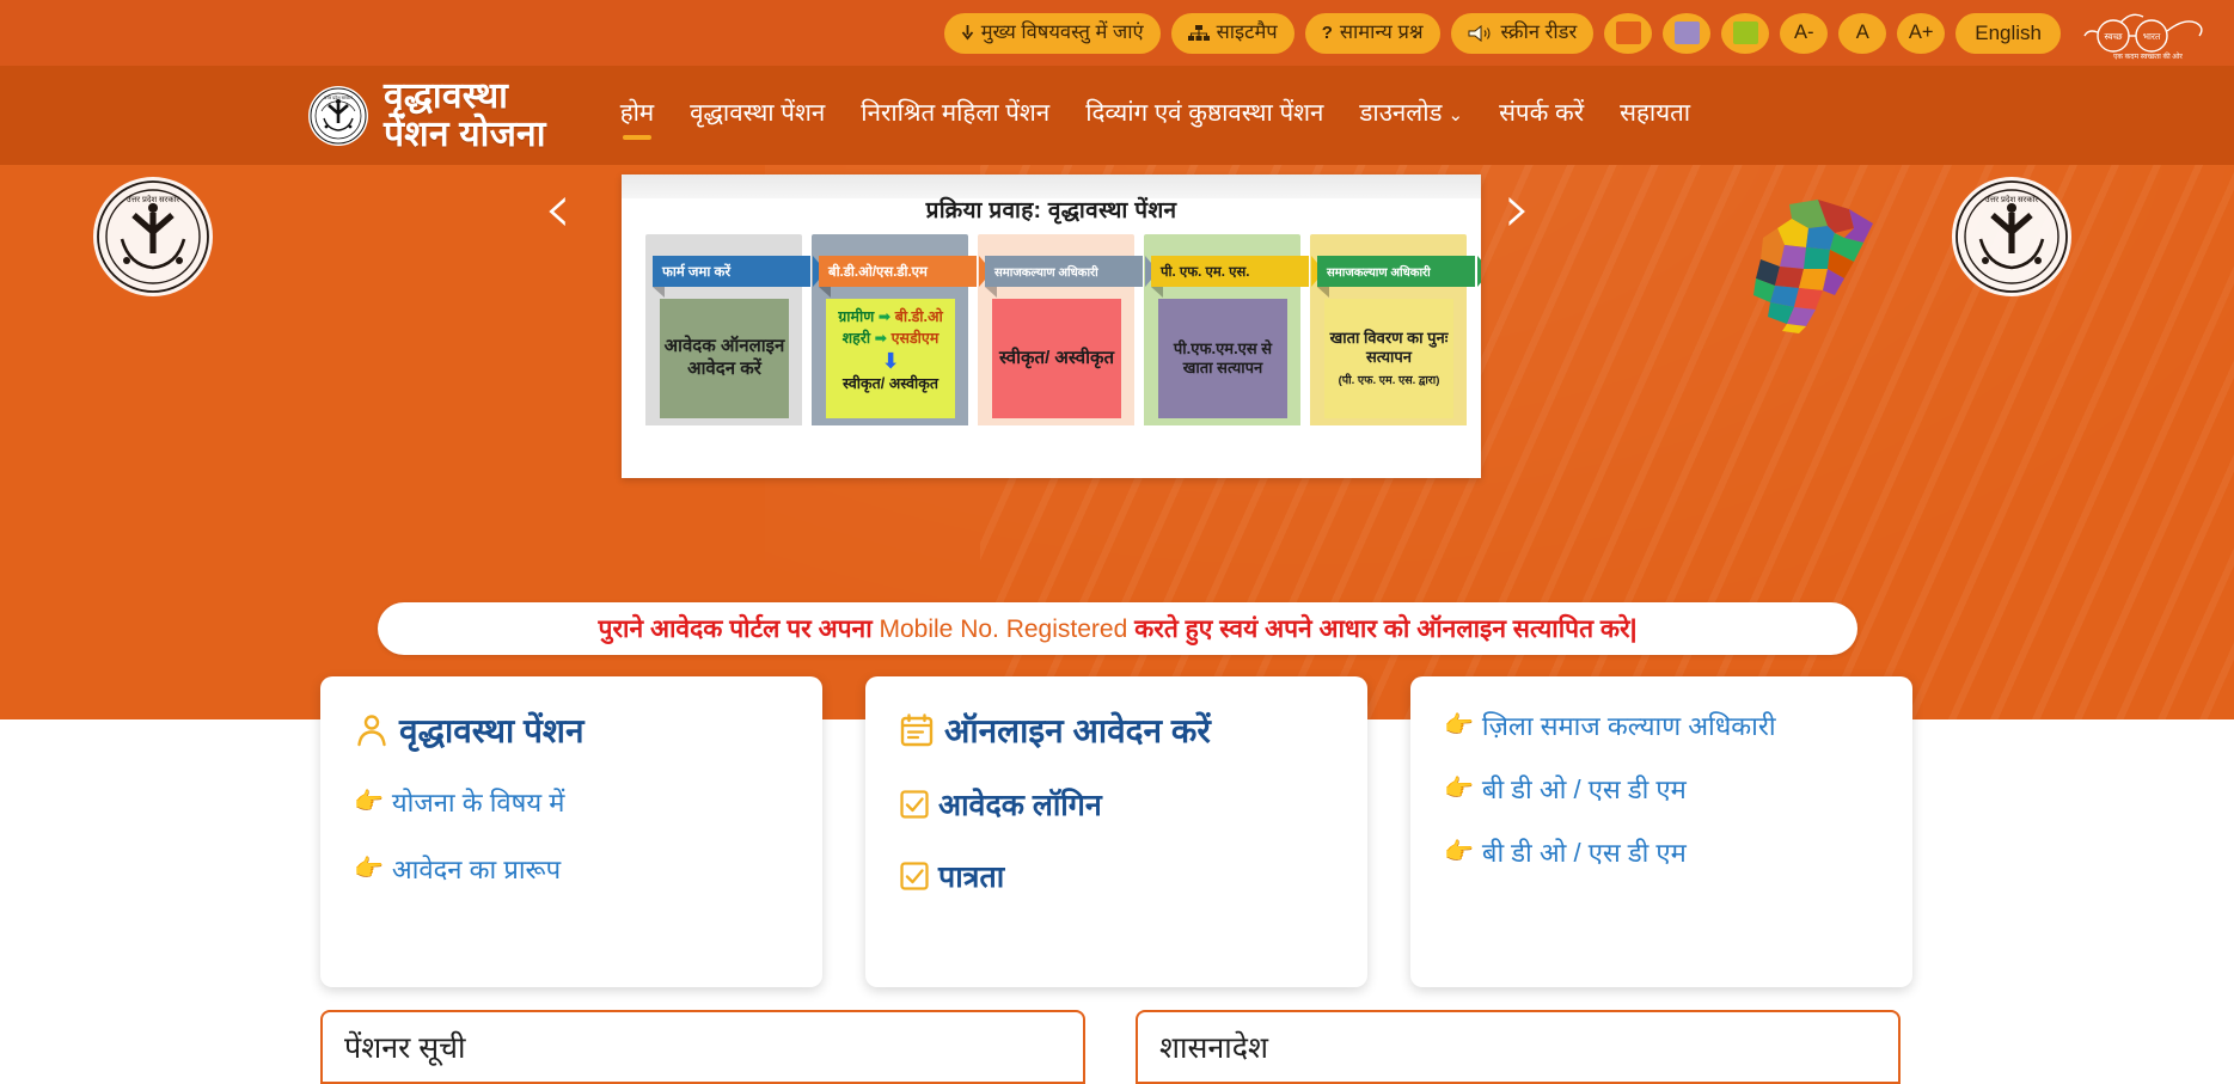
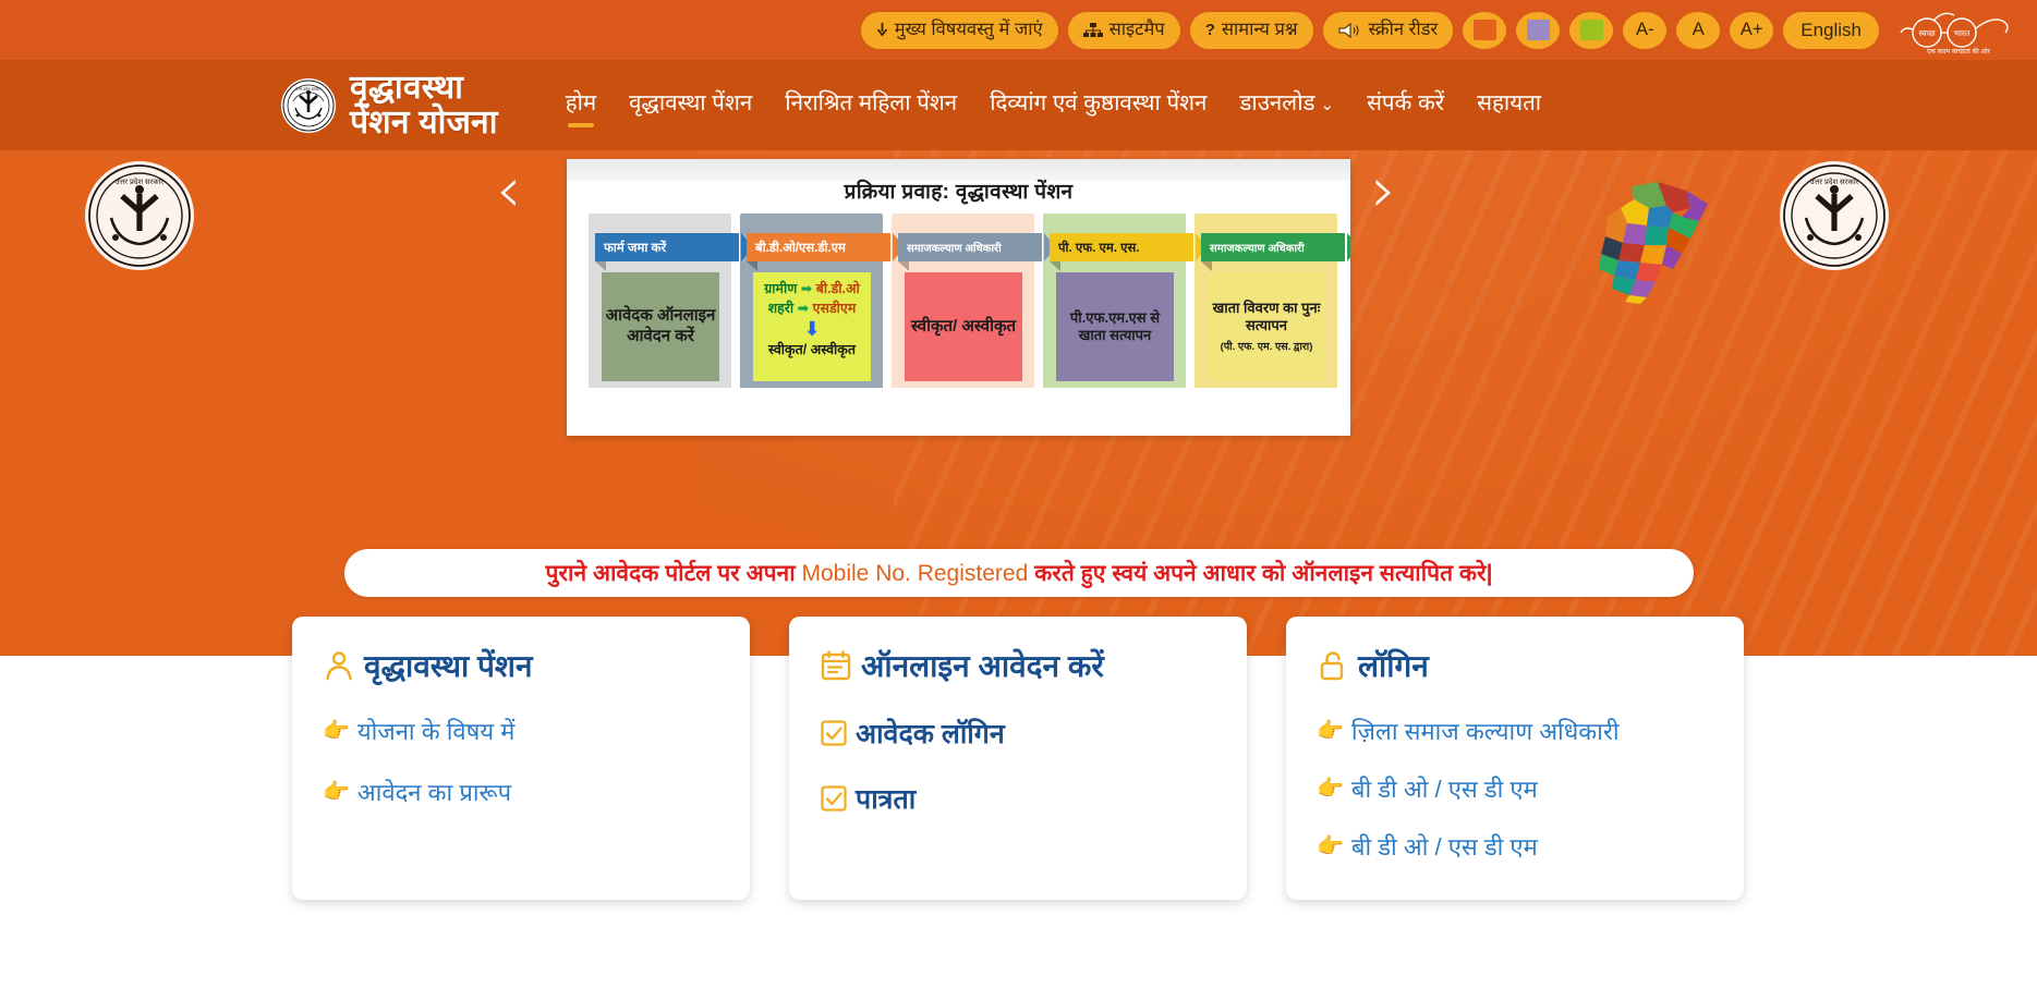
  मुख्य विषयवस्तु में जाएं
  साइटमैप
  ?
  सामान्य प्रश्न
  स्क्रीन रीडर
  A-
  A
  A+
  English
  स्वच्छ
  भारत
  वृद्धावस्था
  पेंशन योजना
  होम
  वृद्धावस्था पेंशन
  निराश्रित महिला पेंशन
  दिव्यांग एवं कुष्ठावस्था पेंशन
  डाउनलोड ⌄
  संपर्क करें
  सहायता
  ‹
  ›
  प्रक्रिया प्रवाह: वृद्धावस्था पेंशन
  फार्म जमा करें
  आवेदक ऑनलाइन आवेदन करें
  बी.डी.ओ/एस.डी.एम
  ग्रामीण ➡ बी.डी.ओ
  शहरी ➡ एसडीएम
  ⬇
  स्वीकृत/ अस्वीकृत
  समाजकल्याण अधिकारी
  स्वीकृत/ अस्वीकृत
  पी. एफ. एम. एस.
  पी.एफ.एम.एस से खाता सत्यापन
  समाजकल्याण अधिकारी
  खाता विवरण का पुनः सत्यापन
  (पी. एफ. एम. एस. द्वारा)
  पुराने आवेदक पोर्टल पर अपना Mobile No. Registered करते हुए स्वयं अपने आधार को ऑनलाइन सत्यापित करे|
  वृद्धावस्था पेंशन
  👉
  योजना के विषय में
  👉
  आवेदन का प्रारूप
  ऑनलाइन आवेदन करें
  आवेदक लॉगिन
  पात्रता
+ लॉगिन
  👉
  ज़िला समाज कल्याण अधिकारी
  👉
  बी डी ओ / एस डी एम
  👉
  बी डी ओ / एस डी एम
- पेंशनर सूची
- शासनादेश
